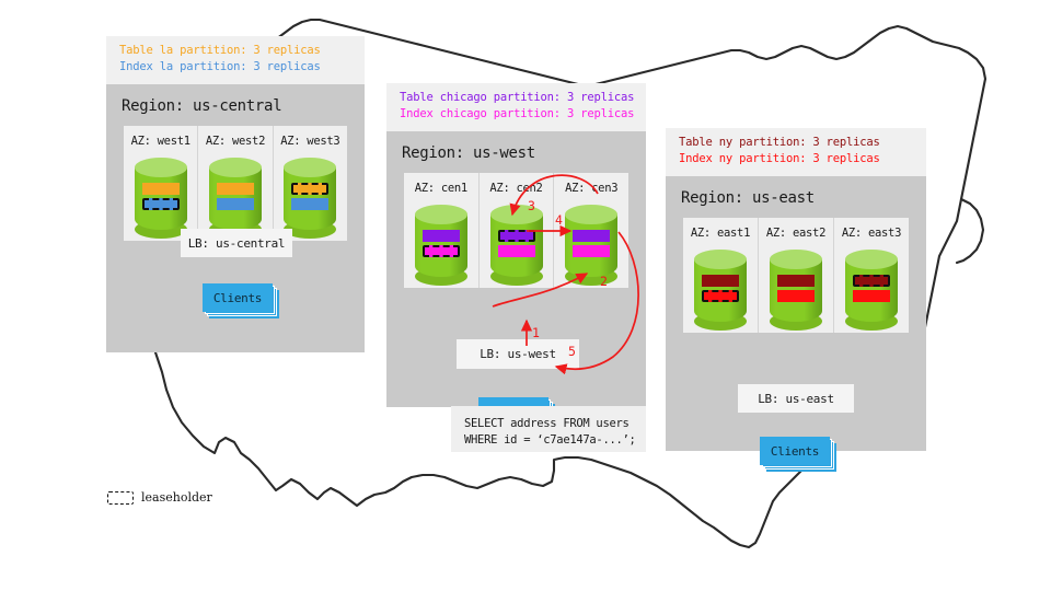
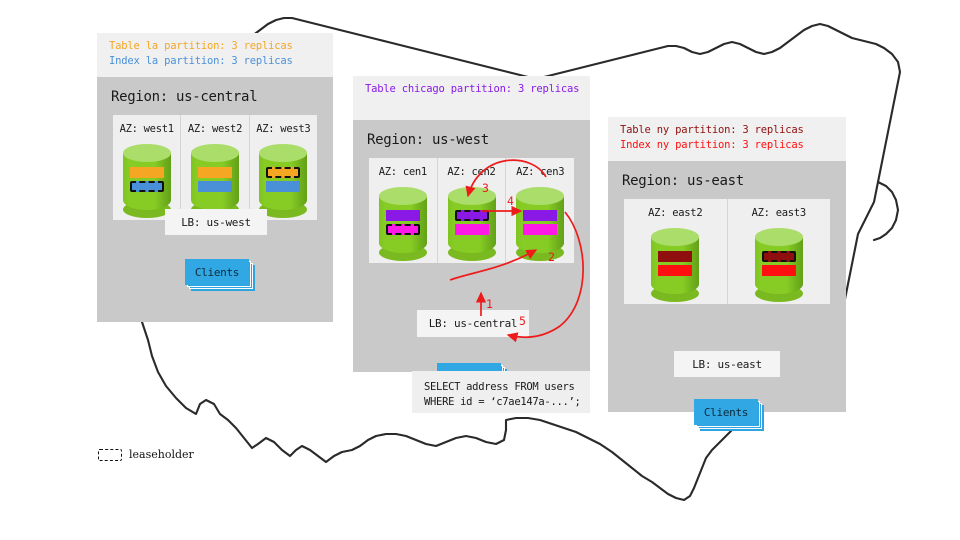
  Table la partition: 3 replicas
  Index la partition: 3 replicas
  Region: us-central
  AZ: west1
  AZ: west2
  AZ: west3
- LB: us-central
+ LB: us-west
  Clients
  Table chicago partition: 3 replicas
- Index chicago partition: 3 replicas
  Region: us-west
  AZ: cen1
  AZ: cen2
  AZ:en3
- LB: us-west
+ LB: us-central
  SELECT address FROM users
  WHERE id = ‘c7ae147a-...’;
  Table ny partition: 3 replicas
  Index ny partition: 3 replicas
  Region: us-east
- AZ: east1
  AZ: east2
  AZ: east3
  LB: us-east
  Clients
  1
  2
  3
  4
  5
  leaseholder
